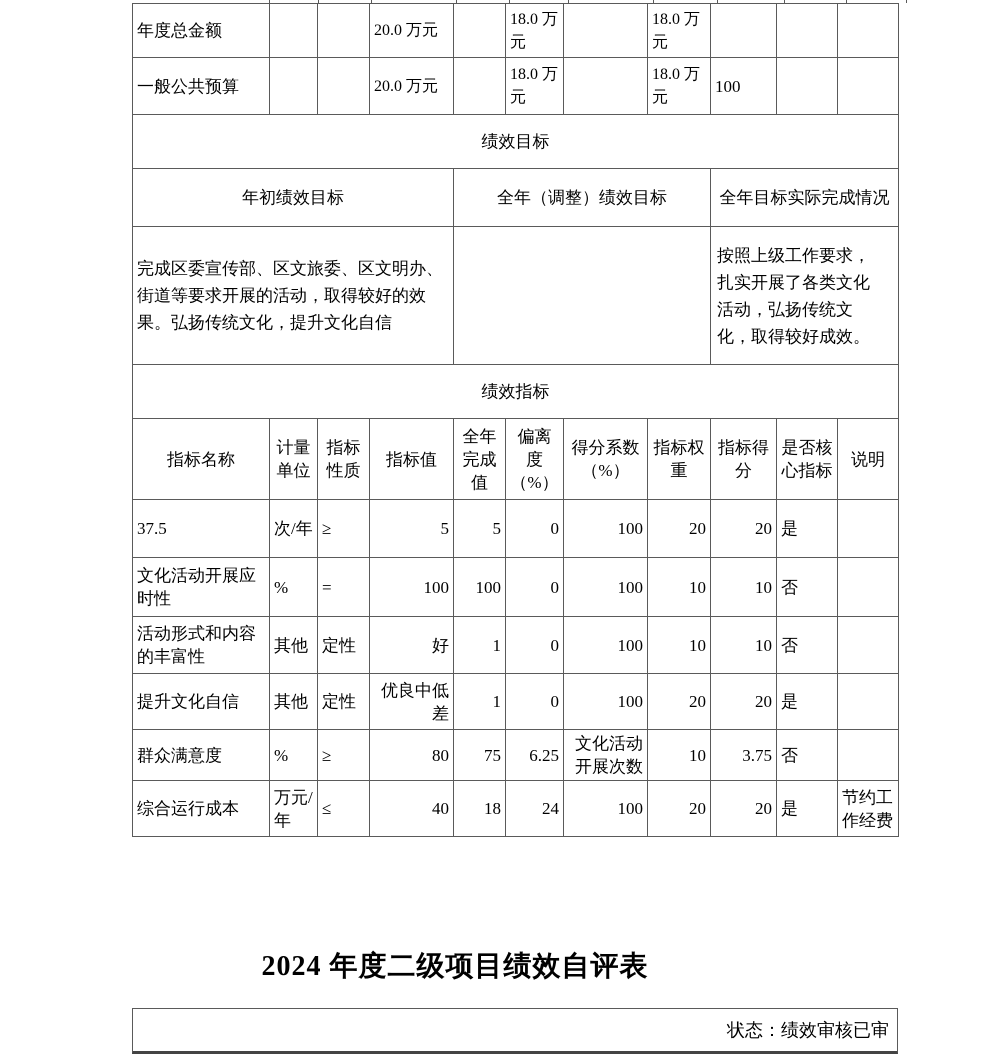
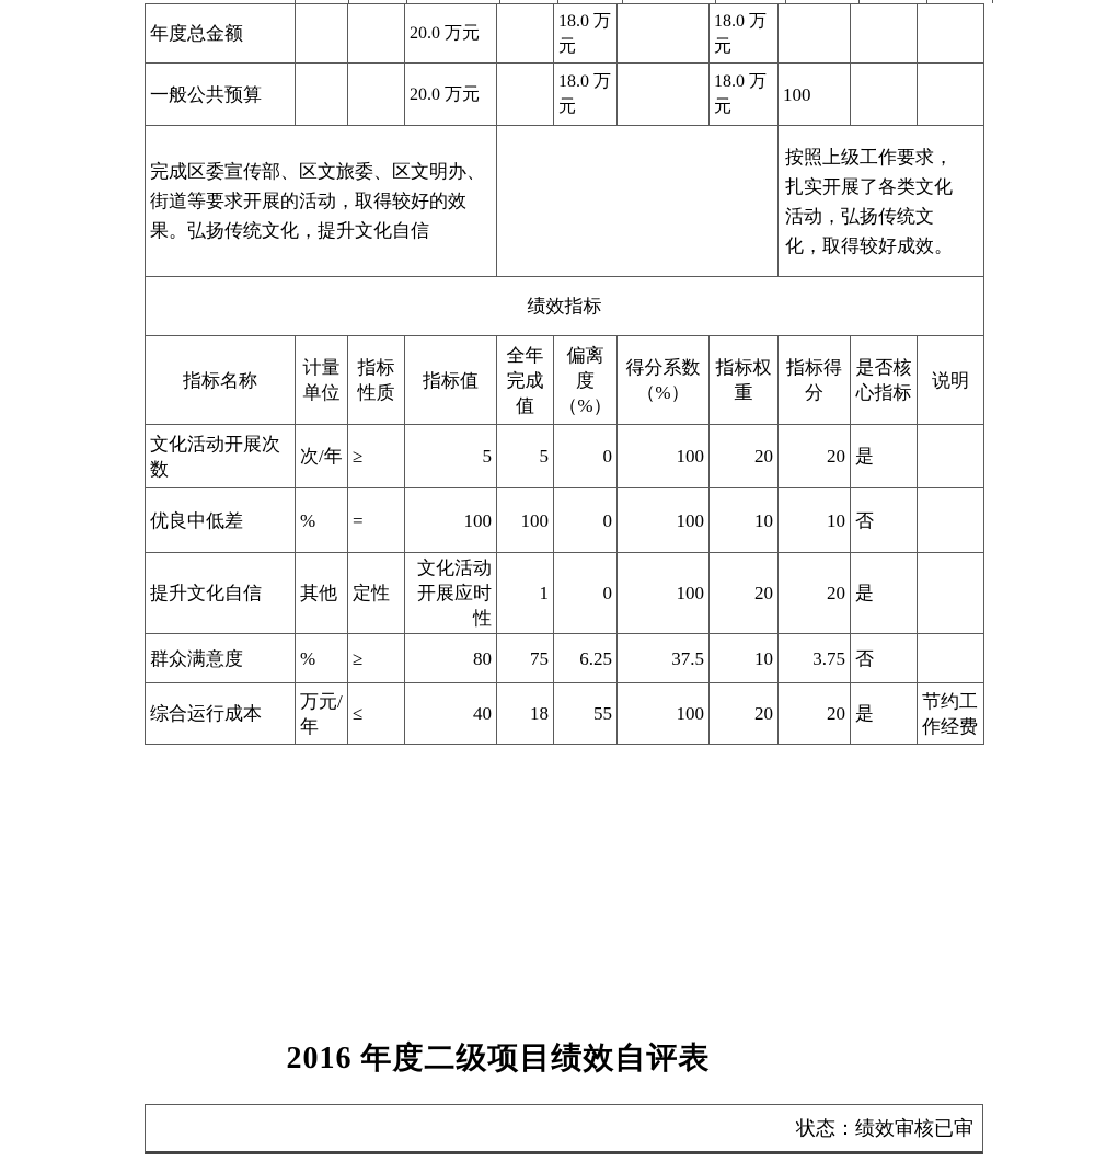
  年度总金额			20.0 万元		18.0 万元		18.0 万元
  一般公共预算			20.0 万元		18.0 万元		18.0 万元	100
- 绩效目标
- 年初绩效目标	全年（调整）绩效目标	全年目标实际完成情况
  完成区委宣传部、区文旅委、区文明办、街道等要求开展的活动，取得较好的效果。弘扬传统文化，提升文化自信		按照上级工作要求，扎实开展了各类文化活动，弘扬传统文化，取得较好成效。
  绩效指标
  指标名称	计量单位	指标性质	指标值	全年完成值	偏离度（%）	得分系数（%）	指标权重	指标得分	是否核心指标	说明
- 37.5	次/年	≥	5	5	0	100	20	20	是
+ 文化活动开展次数	次/年	≥	5	5	0	100	20	20	是
- 文化活动开展应时性	%	=	100	100	0	100	10	10	否
+ 优良中低差	%	=	100	100	0	100	10	10	否
- 活动形式和内容的丰富性	其他	定性	好	1	0	100	10	10	否
- 提升文化自信	其他	定性	优良中低差	1	0	100	20	20	是
+ 提升文化自信	其他	定性	文化活动开展应时性	1	0	100	20	20	是
- 群众满意度	%	≥	80	75	6.25	文化活动开展次数	10	3.75	否
+ 群众满意度	%	≥	80	75	6.25	37.5	10	3.75	否
- 综合运行成本	万元/年	≤	40	18	24	100	20	20	是	节约工作经费
+ 综合运行成本	万元/年	≤	40	18	55	100	20	20	是	节约工作经费
- 2024 年度二级项目绩效自评表
+ 2016 年度二级项目绩效自评表
  状态：绩效审核已审
